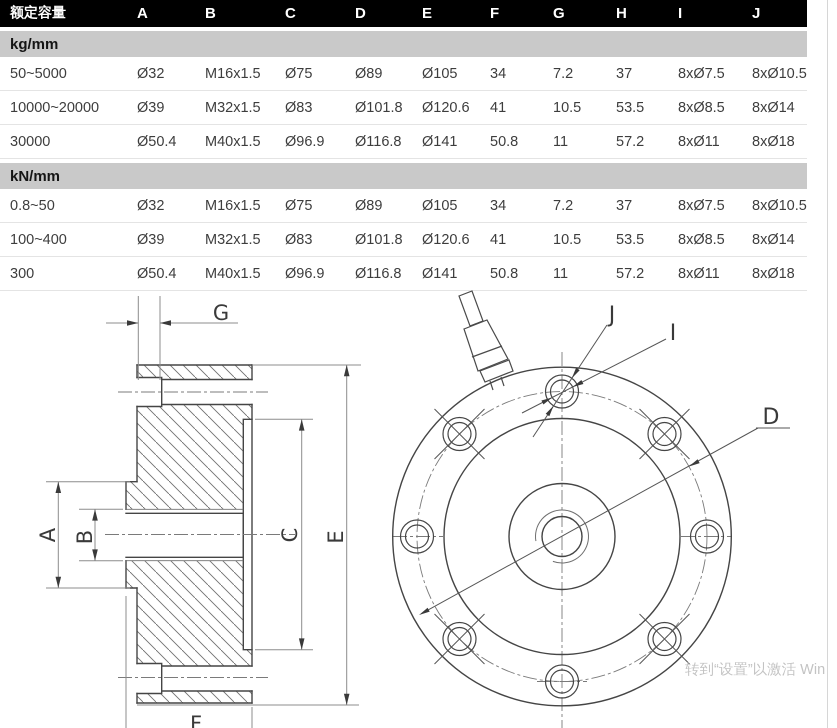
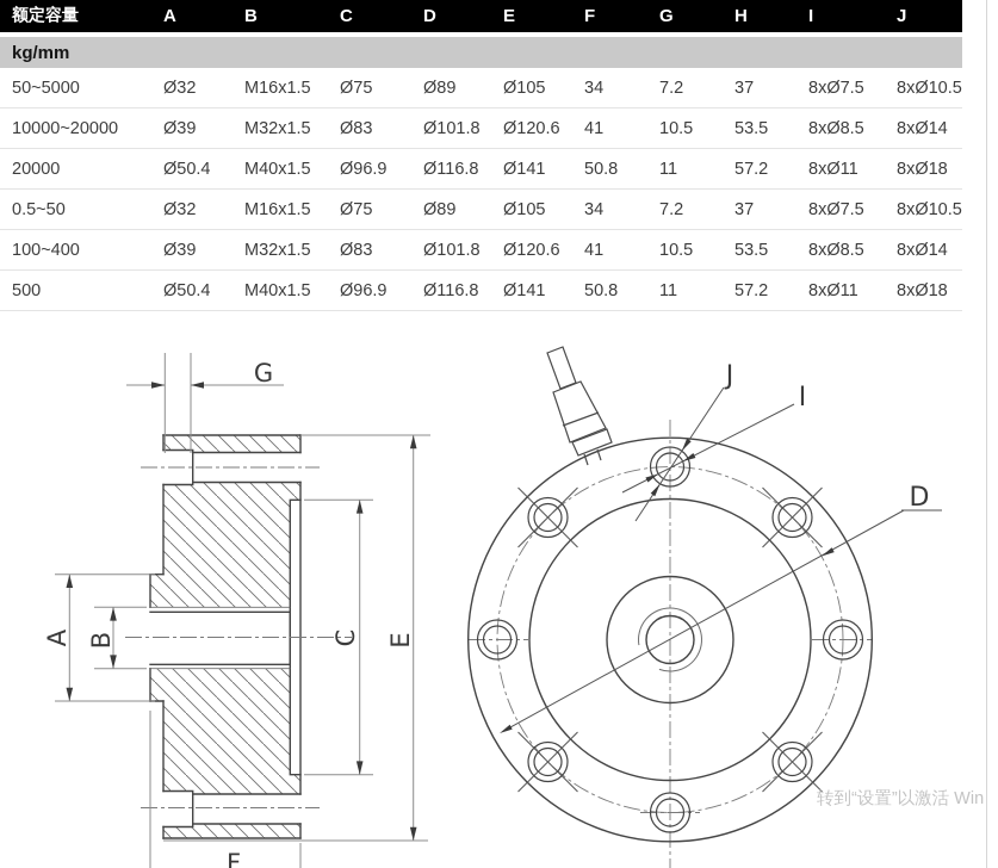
  额定容量
  A
  B
  C
  D
  E
  F
  G
  H
  I
  J
  kg/mm
  50~5000
  Ø32
  M16x1.5
  Ø75
  Ø89
  Ø105
  34
  7.2
  37
  8xØ7.5
  8xØ10.5
  10000~20000
  Ø39
  M32x1.5
  Ø83
  Ø101.8
  Ø120.6
  41
  10.5
  53.5
  8xØ8.5
  8xØ14
- 30000
+ 20000
  Ø50.4
  M40x1.5
  Ø96.9
  Ø116.8
  Ø141
  50.8
  11
  57.2
  8xØ11
  8xØ18
- kN/mm
- 0.8~50
+ 0.5~50
  Ø32
  M16x1.5
  Ø75
  Ø89
  Ø105
  34
  7.2
  37
  8xØ7.5
  8xØ10.5
  100~400
  Ø39
  M32x1.5
  Ø83
  Ø101.8
  Ø120.6
  41
  10.5
  53.5
  8xØ8.5
  8xØ14
- 300
+ 500
  Ø50.4
  M40x1.5
  Ø96.9
  Ø116.8
  Ø141
  50.8
  11
  57.2
  8xØ11
  8xØ18
  G
  F
  J
  I
  D
  转到“设置”以激活 Win
